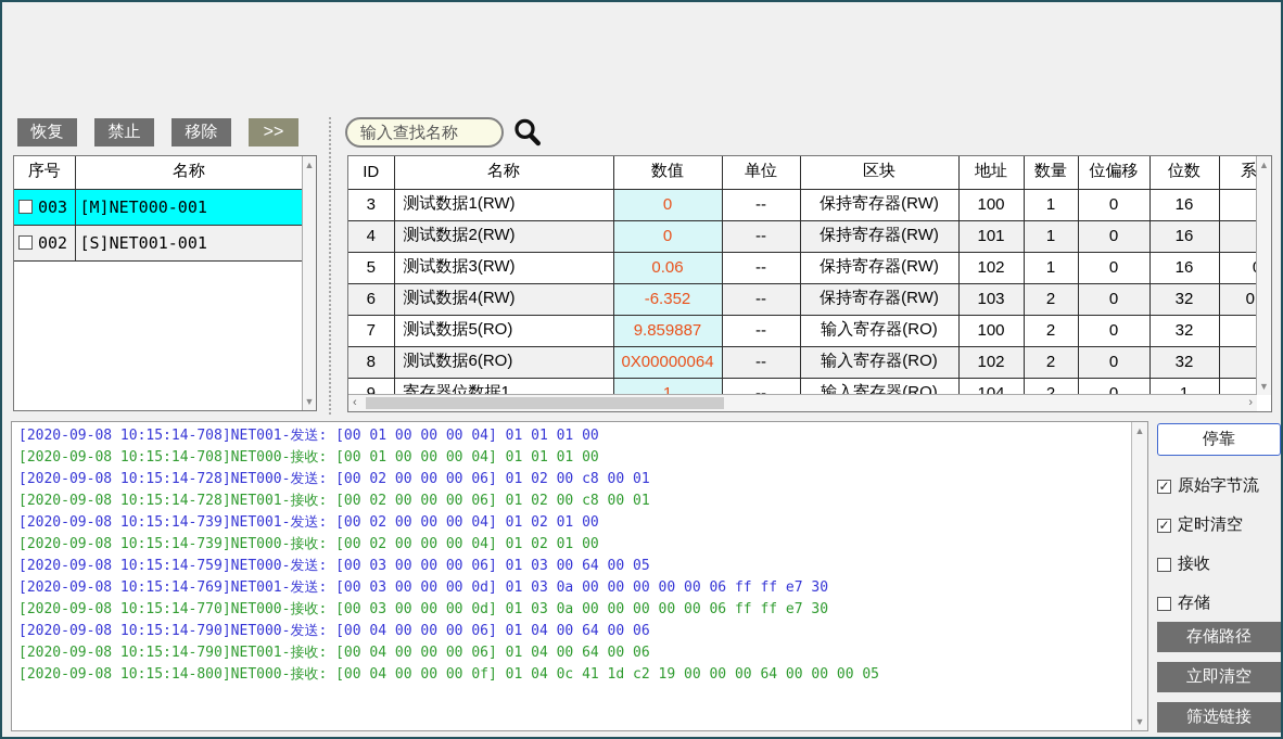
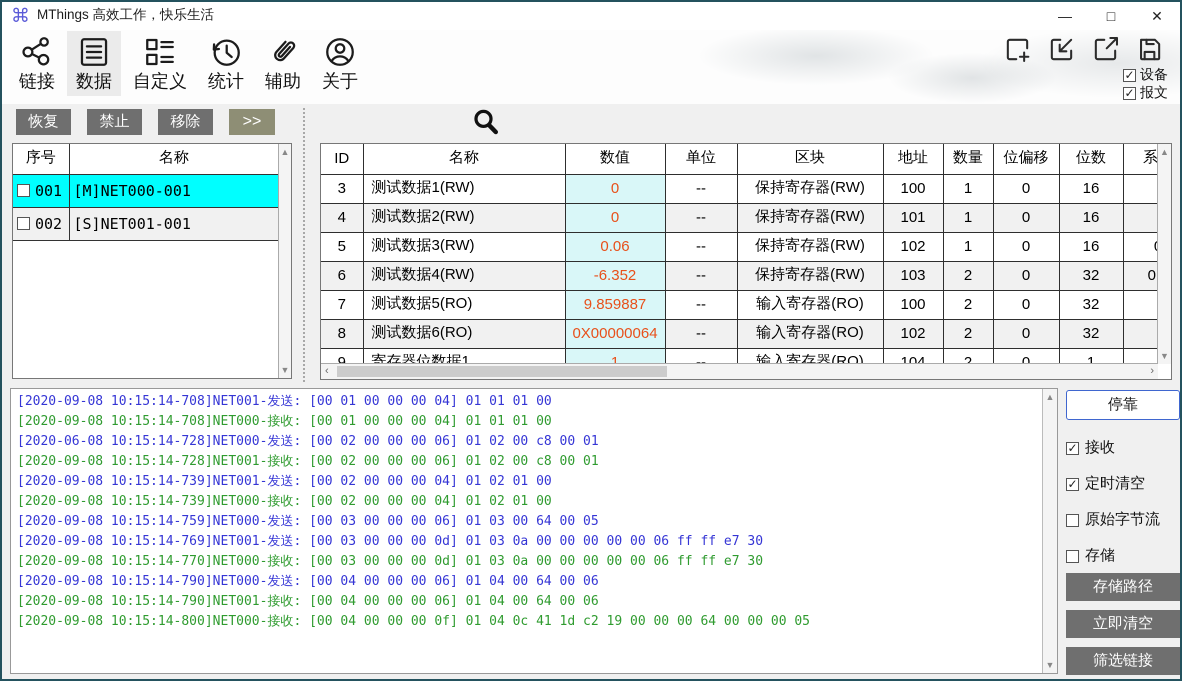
+ ⌘
+ MThings 高效工作，快乐生活
+ —
+ □
+ ✕
+ 链接
+ 数据
+ 自定义
+ 统计
+ 辅助
+ 关于
+ 设备
+ 报文
  恢复
  禁止
  移除
  >>
  序号	名称
- 003	[M]NET000-001
+ 001	[M]NET000-001
  002	[S]NET001-001
  ▲
  ▼
- 输入查找名称
  ID	名称	数值	单位	区块	地址	数量	位偏移	位数	系
  3	测试数据1(RW)	0	--	保持寄存器(RW)	100	1	0	16
  4	测试数据2(RW)	0	--	保持寄存器(RW)	101	1	0	16
  5	测试数据3(RW)	0.06	--	保持寄存器(RW)	102	1	0	16
  6	测试数据4(RW)	-6.352	--	保持寄存器(RW)	103	2	0	32	0
  7	测试数据5(RO)	9.859887	--	输入寄存器(RO)	100	2	0	32
  8	测试数据6(RO)	0X00000064	--	输入寄存器(RO)	102	2	0	32
  ▲
  ▼
  ‹
  ›
  [2020-09-08 10:15:14-708]NET001-发送: [00 01 00 00 00 04] 01 01 01 00
  [2020-09-08 10:15:14-708]NET000-接收: [00 01 00 00 00 04] 01 01 01 00
- [2020-09-08 10:15:14-728]NET000-发送: [00 02 00 00 00 06] 01 02 00 c8 00 01
+ [2020-06-08 10:15:14-728]NET000-发送: [00 02 00 00 00 06] 01 02 00 c8 00 01
  [2020-09-08 10:15:14-728]NET001-接收: [00 02 00 00 00 06] 01 02 00 c8 00 01
  [2020-09-08 10:15:14-739]NET001-发送: [00 02 00 00 00 04] 01 02 01 00
  [2020-09-08 10:15:14-739]NET000-接收: [00 02 00 00 00 04] 01 02 01 00
  [2020-09-08 10:15:14-759]NET000-发送: [00 03 00 00 00 06] 01 03 00 64 00 05
  [2020-09-08 10:15:14-769]NET001-发送: [00 03 00 00 00 0d] 01 03 0a 00 00 00 00 00 06 ff ff e7 30
  [2020-09-08 10:15:14-770]NET000-接收: [00 03 00 00 00 0d] 01 03 0a 00 00 00 00 00 06 ff ff e7 30
  [2020-09-08 10:15:14-790]NET000-发送: [00 04 00 00 00 06] 01 04 00 64 00 06
  [2020-09-08 10:15:14-790]NET001-接收: [00 04 00 00 00 06] 01 04 00 64 00 06
  [2020-09-08 10:15:14-800]NET000-接收: [00 04 00 00 00 0f] 01 04 0c 41 1d c2 19 00 00 00 64 00 00 00 05
  ▲
  ▼
  停靠
- 原始字节流
+ 接收
  定时清空
- 接收
+ 原始字节流
  存储
  存储路径
  立即清空
  筛选链接
